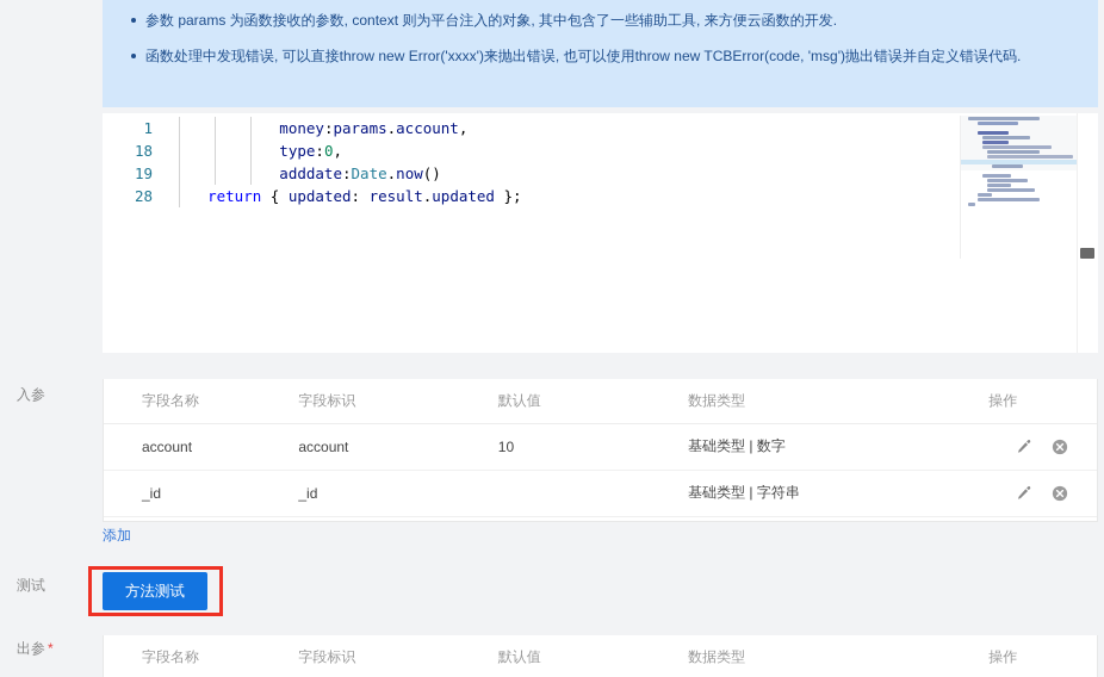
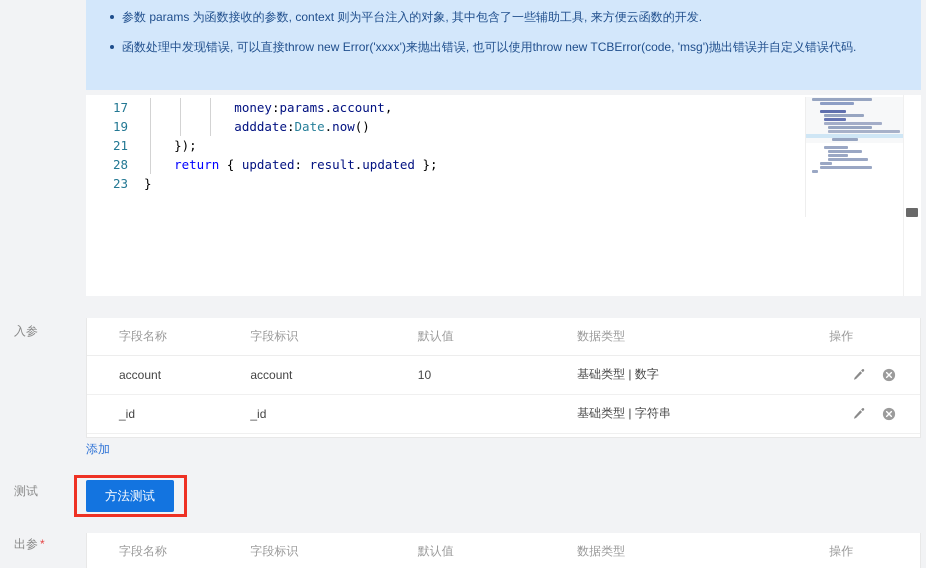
  参数 params 为函数接收的参数, context 则为平台注入的对象, 其中包含了一些辅助工具, 来方便云函数的开发.
  函数处理中发现错误, 可以直接throw new Error('xxxx')来抛出错误, 也可以使用throw new TCBError(code, 'msg')抛出错误并自定义错误代码.
- 1
+ 17
  money:params.account,
- 18
- type:0,
  19
  adddate:Date.now()
+ 21
+ });
  28
  return { updated: result.updated };
+ 23
+ }
  入参
  字段名称	字段标识	默认值	数据类型	操作
  account	account	10	基础类型 | 数字
  _id	_id		基础类型 | 字符串
  添加
  测试
  方法测试
  出参 *
  字段名称	字段标识	默认值	数据类型	操作
